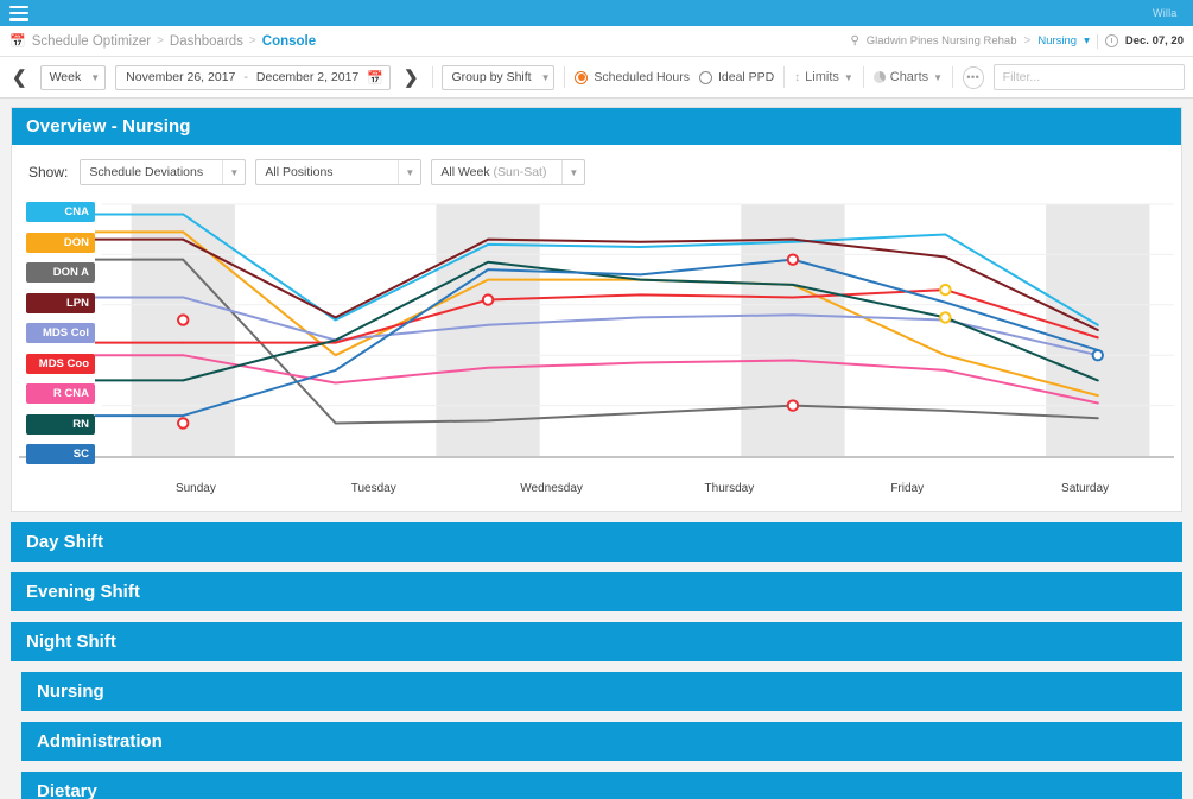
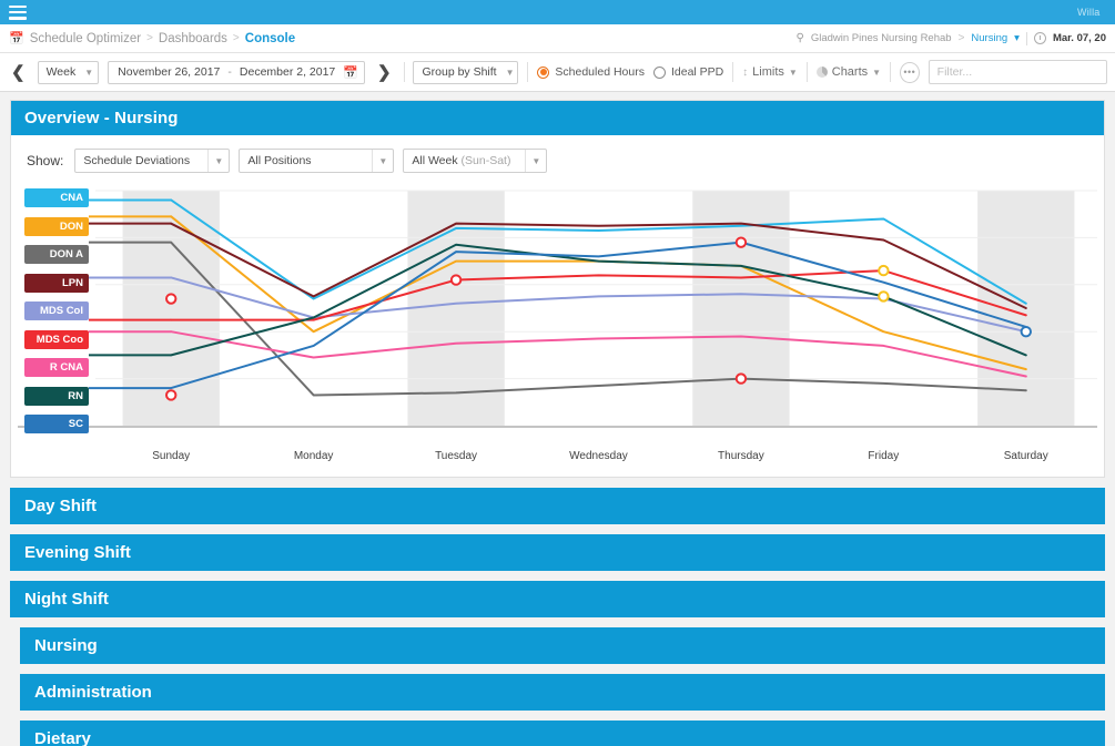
  Willa
  📅
  Schedule Optimizer
  >
  Dashboards
  >
  Console
  ⚲
  Gladwin Pines Nursing Rehab
  >
  Nursing
  ▾
- Dec. 07, 20
+ Mar. 07, 20
  ❮
  Week
  ▼
  November 26, 2017
  -
  December 2, 2017
  📅
  ❯
  Group by Shift
  ▼
  Scheduled Hours
  Ideal PPD
  ↕
  Limits
  ▼
  Charts
  ▼
  •••
  Filter...
  Overview - Nursing
  Show:
  Schedule Deviations
  ▼
  All Positions
  ▼
  All Week (Sun-Sat)
  ▼
  CNA
  DON
  DON A
  LPN
  MDS Col
  MDS Coo
  R CNA
  RN
  SC
  Sunday
+ Monday
  Tuesday
  Wednesday
  Thursday
  Friday
  Saturday
  Day Shift
  Evening Shift
  Night Shift
  Nursing
  Administration
  Dietary
